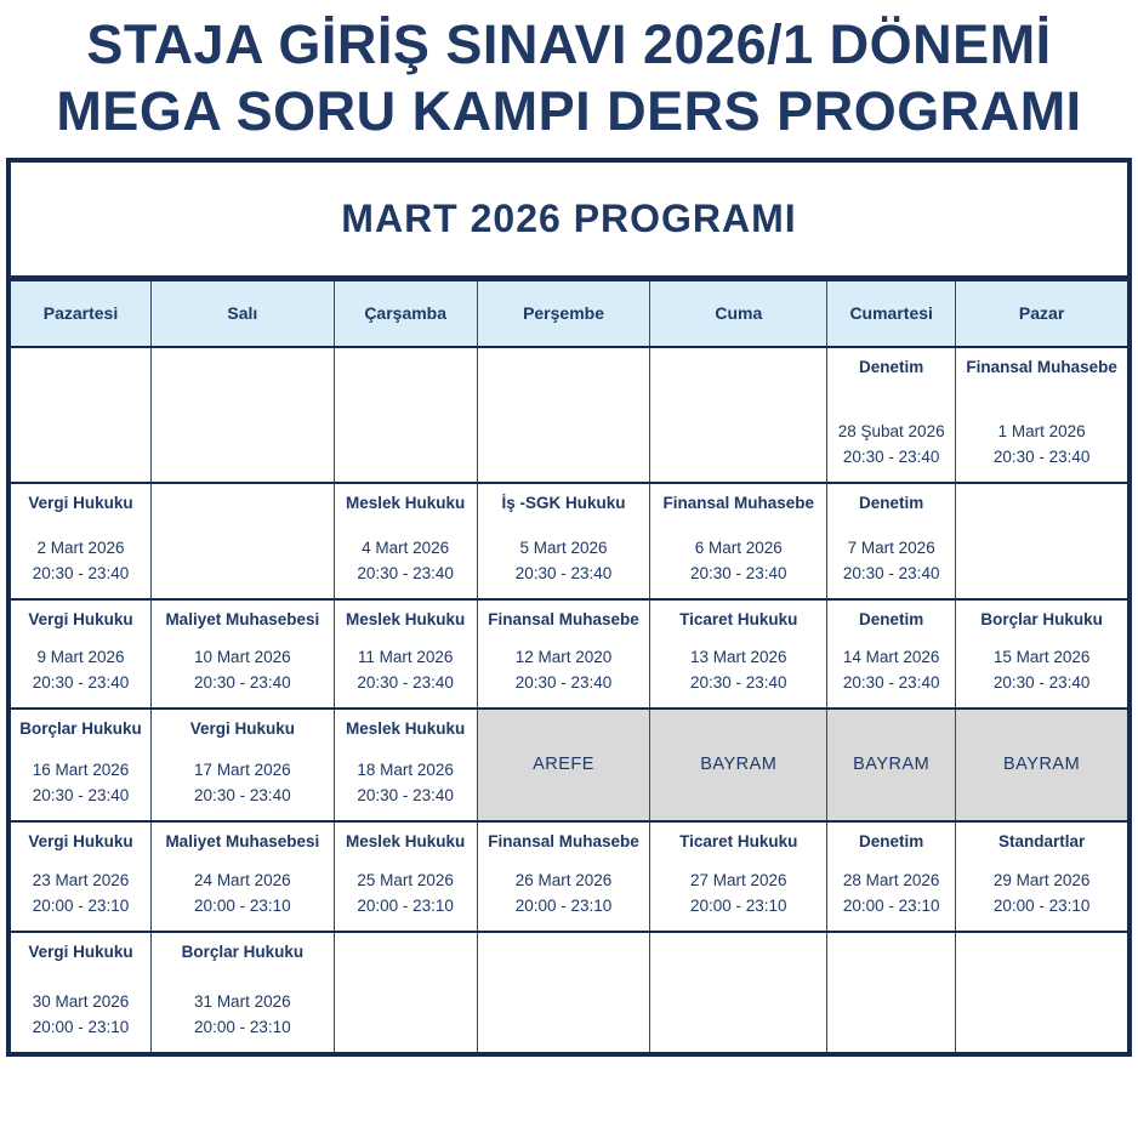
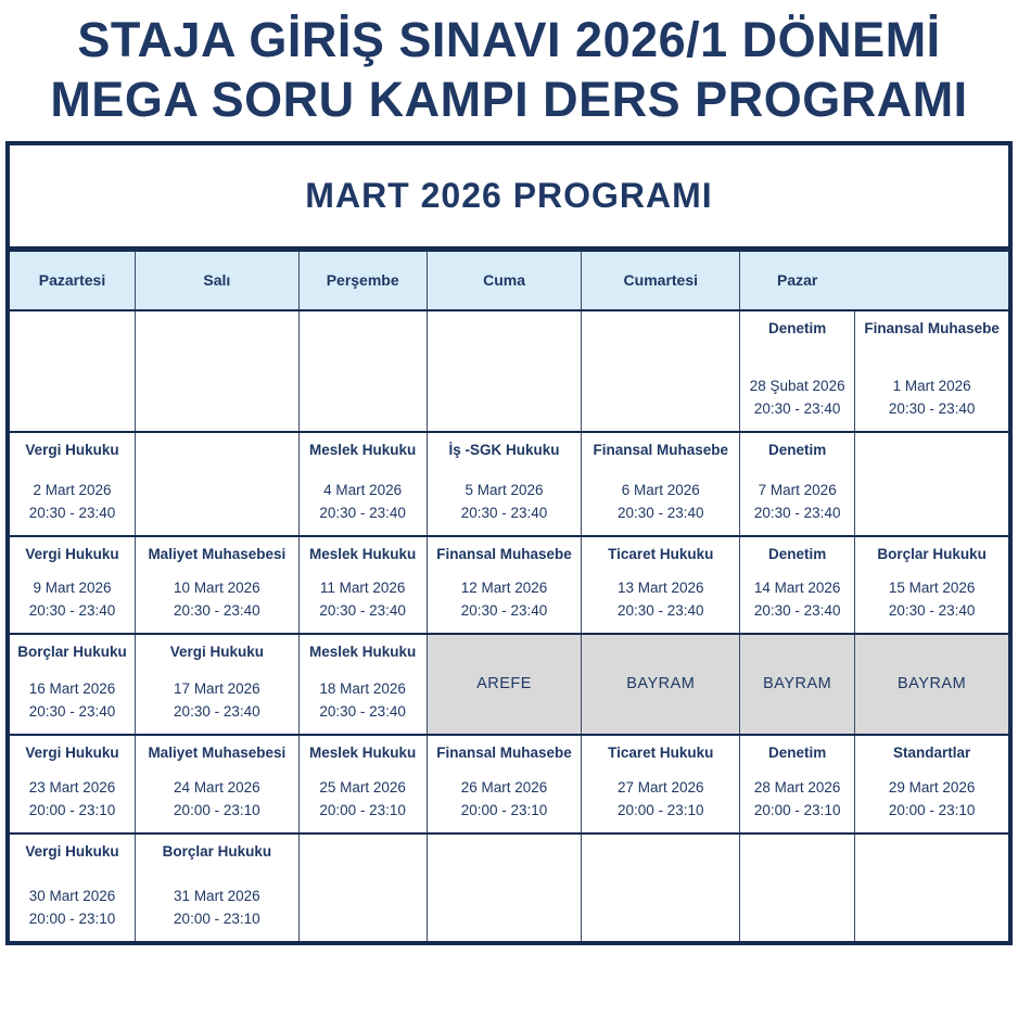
  STAJA GİRİŞ SINAVI 2026/1 DÖNEMİ
  MEGA SORU KAMPI DERS PROGRAMI
  MART 2026 PROGRAMI
  Pazartesi
  Salı
- Çarşamba
  Perşembe
  Cuma
  Cumartesi
  Pazar
  Denetim
  28 Şubat 2026
  20:30 - 23:40
  Finansal Muhasebe
  1 Mart 2026
  20:30 - 23:40
  Vergi Hukuku
  2 Mart 2026
  20:30 - 23:40
  Meslek Hukuku
  4 Mart 2026
  20:30 - 23:40
  İş -SGK Hukuku
  5 Mart 2026
  20:30 - 23:40
  Finansal Muhasebe
  6 Mart 2026
  20:30 - 23:40
  Denetim
  7 Mart 2026
  20:30 - 23:40
  Vergi Hukuku
  9 Mart 2026
  20:30 - 23:40
  Maliyet Muhasebesi
  10 Mart 2026
  20:30 - 23:40
  Meslek Hukuku
  11 Mart 2026
  20:30 - 23:40
  Finansal Muhasebe
- 12 Mart 2020
+ 12 Mart 2026
  20:30 - 23:40
  Ticaret Hukuku
  13 Mart 2026
  20:30 - 23:40
  Denetim
  14 Mart 2026
  20:30 - 23:40
  Borçlar Hukuku
  15 Mart 2026
  20:30 - 23:40
  Borçlar Hukuku
  16 Mart 2026
  20:30 - 23:40
  Vergi Hukuku
  17 Mart 2026
  20:30 - 23:40
  Meslek Hukuku
  18 Mart 2026
  20:30 - 23:40
  AREFE
  BAYRAM
  BAYRAM
  BAYRAM
  Vergi Hukuku
  23 Mart 2026
  20:00 - 23:10
  Maliyet Muhasebesi
  24 Mart 2026
  20:00 - 23:10
  Meslek Hukuku
  25 Mart 2026
  20:00 - 23:10
  Finansal Muhasebe
  26 Mart 2026
  20:00 - 23:10
  Ticaret Hukuku
  27 Mart 2026
  20:00 - 23:10
  Denetim
  28 Mart 2026
  20:00 - 23:10
  Standartlar
  29 Mart 2026
  20:00 - 23:10
  Vergi Hukuku
  30 Mart 2026
  20:00 - 23:10
  Borçlar Hukuku
  31 Mart 2026
  20:00 - 23:10
